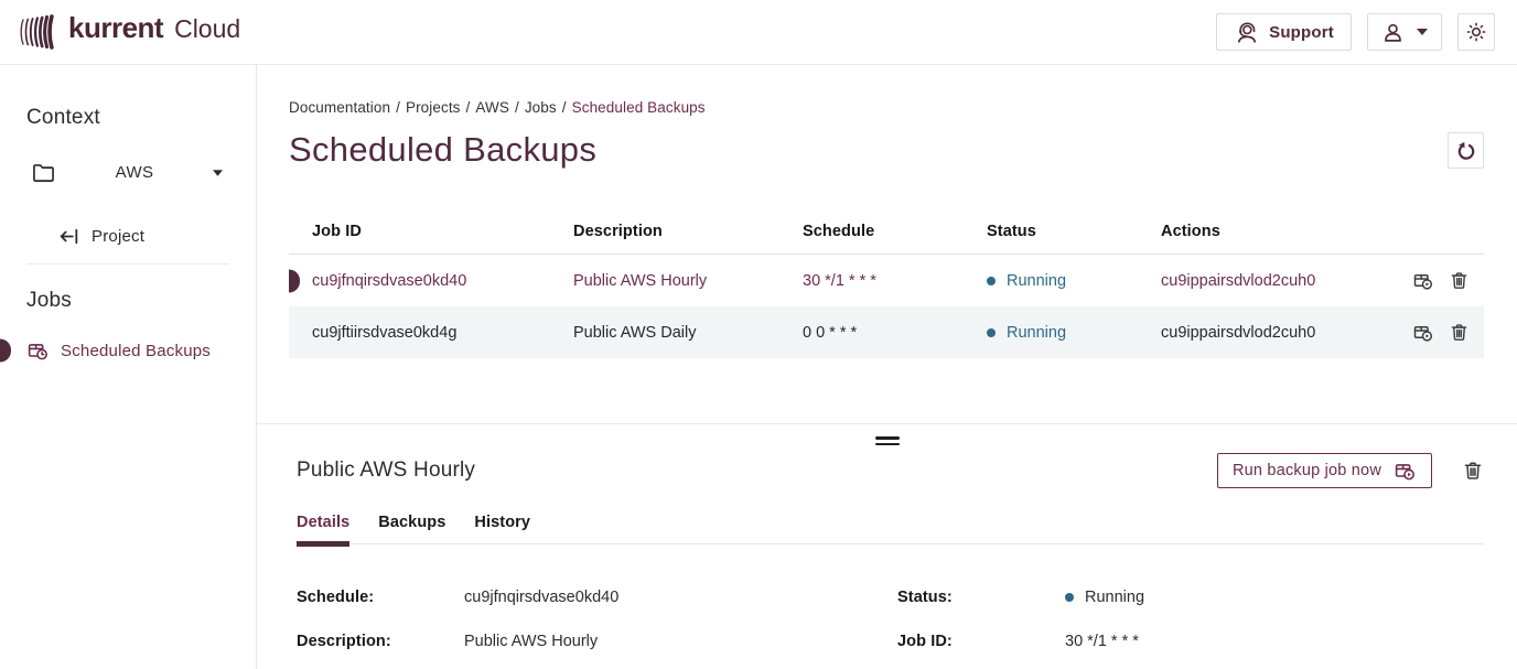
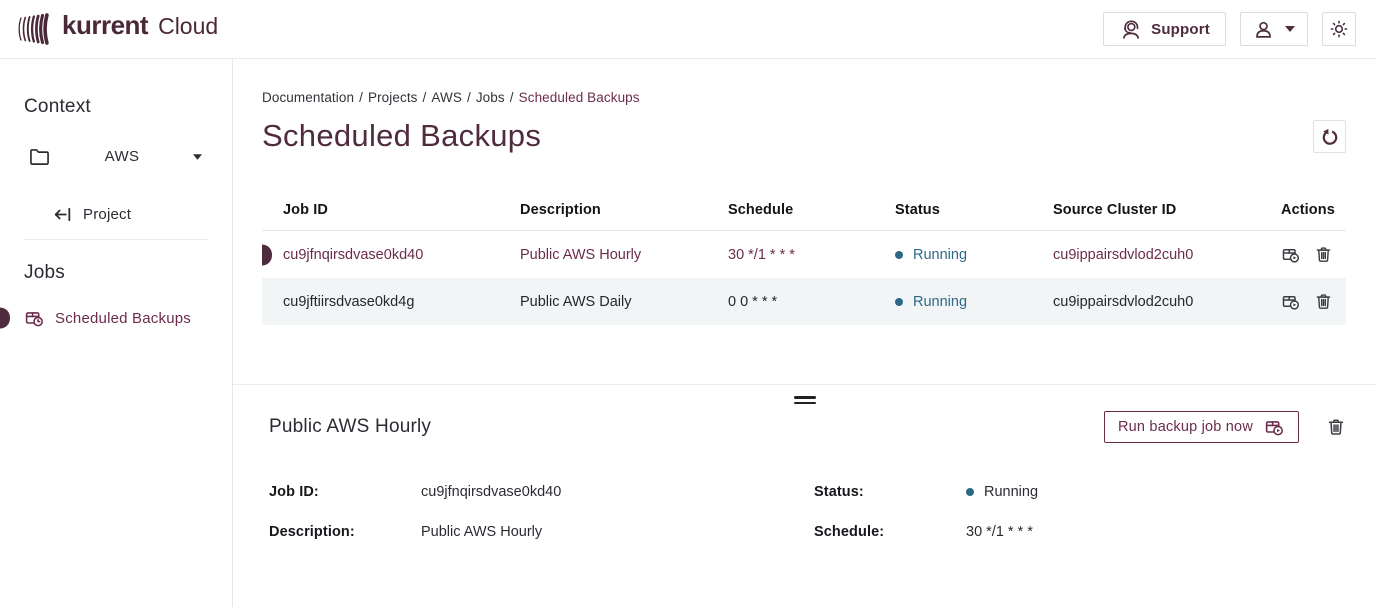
  kurrent
  Cloud
  Support
  Context
  AWS
  Project
  Jobs
  Scheduled Backups
  Documentation / Projects / AWS / Jobs / Scheduled Backups
  Scheduled Backups
  Job ID
  Description
  Schedule
  Status
+ Source Cluster ID
  Actions
  cu9jfnqirsdvase0kd40
  Public AWS Hourly
  30 */1 * * *
  Running
  cu9ippairsdvlod2cuh0
  cu9jftiirsdvase0kd4g
  Public AWS Daily
  0 0 * * *
  Running
  cu9ippairsdvlod2cuh0
  Public AWS Hourly
  Run backup job now
- Details
- Backups
- History
- Schedule:
+ Job ID:
  cu9jfnqirsdvase0kd40
  Status:
  Running
  Description:
  Public AWS Hourly
- Job ID:
+ Schedule:
  30 */1 * * *
